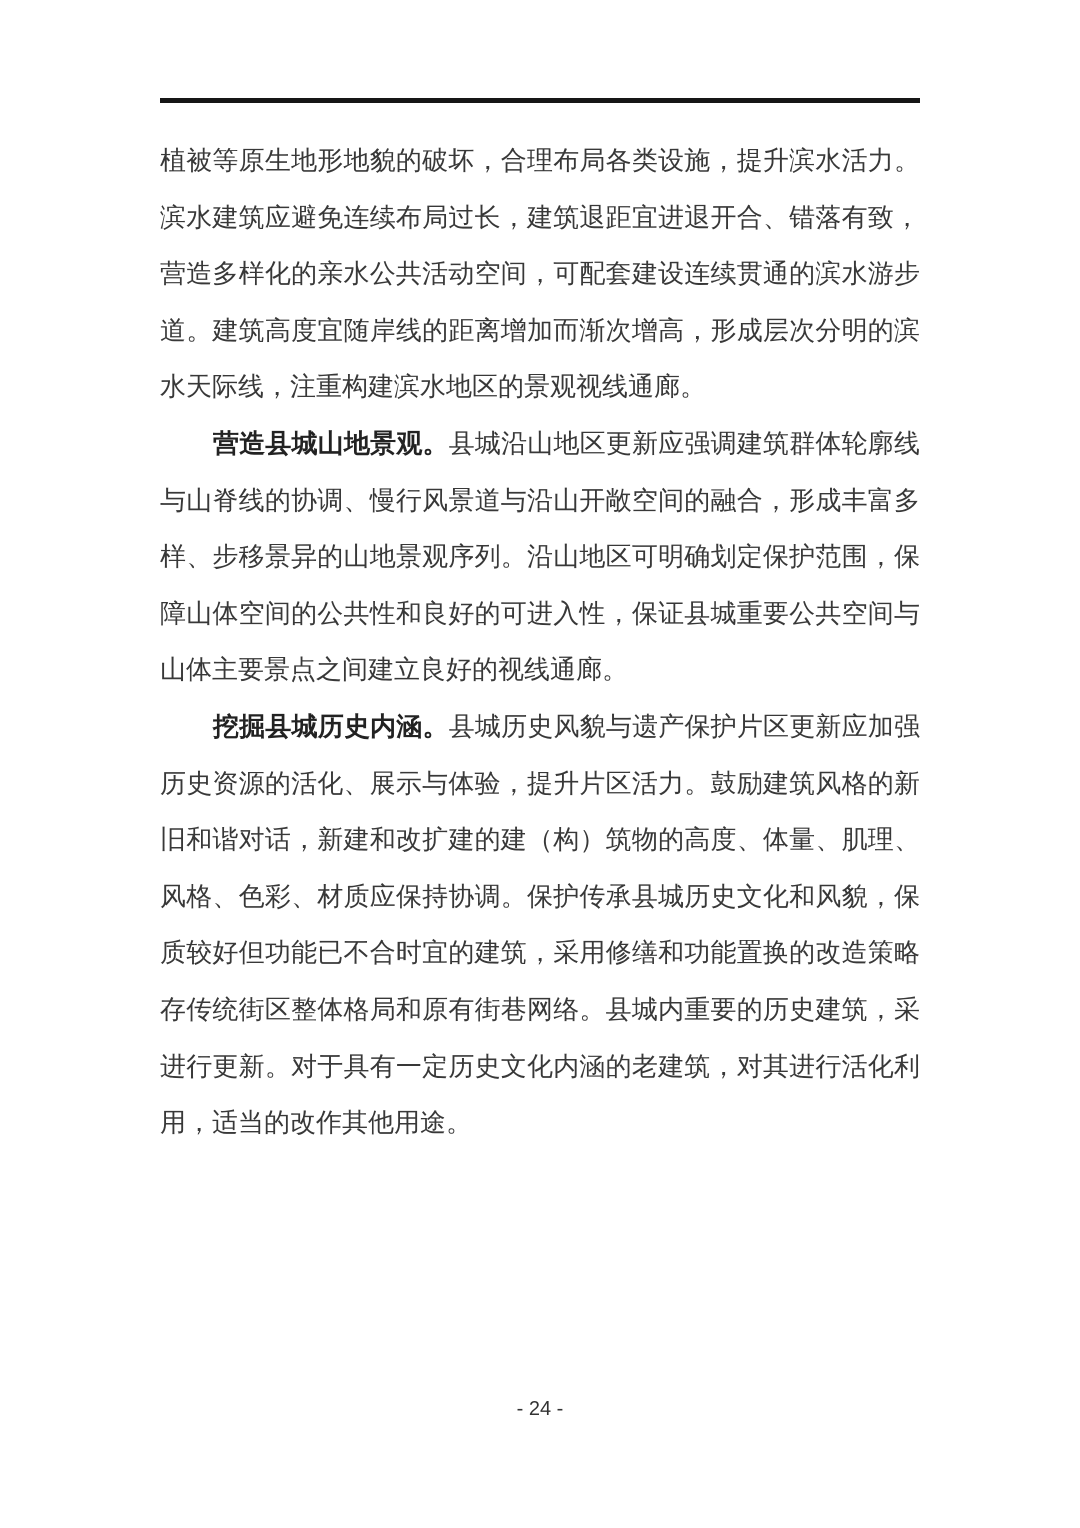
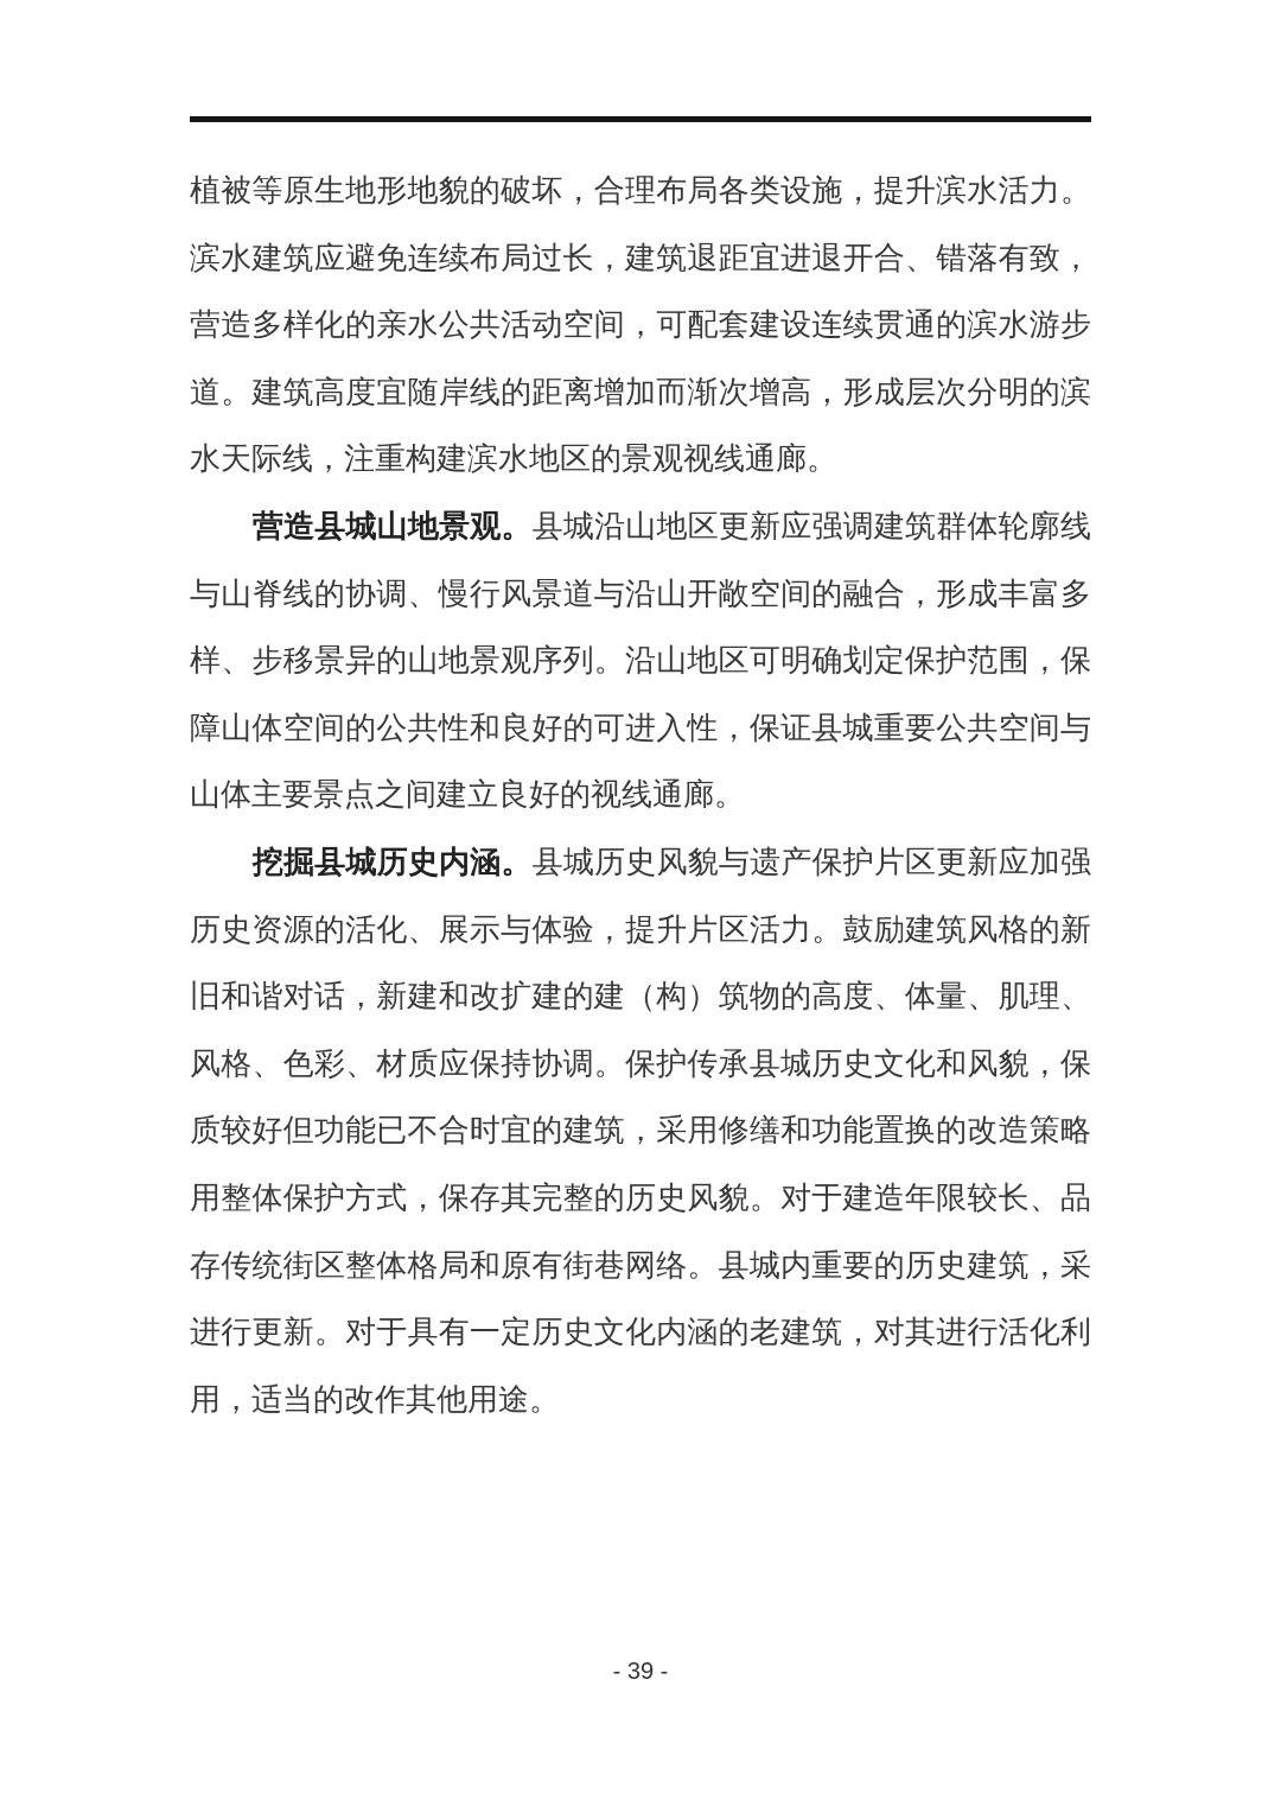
  植被等原生地形地貌的破坏，合理布局各类设施，提升滨水活力。
  滨水建筑应避免连续布局过长，建筑退距宜进退开合、错落有致，
  营造多样化的亲水公共活动空间，可配套建设连续贯通的滨水游步
  道。建筑高度宜随岸线的距离增加而渐次增高，形成层次分明的滨
  水天际线，注重构建滨水地区的景观视线通廊。
  营造县城山地景观。县城沿山地区更新应强调建筑群体轮廓线
  与山脊线的协调、慢行风景道与沿山开敞空间的融合，形成丰富多
  样、步移景异的山地景观序列。沿山地区可明确划定保护范围，保
  障山体空间的公共性和良好的可进入性，保证县城重要公共空间与
  山体主要景点之间建立良好的视线通廊。
  挖掘县城历史内涵。县城历史风貌与遗产保护片区更新应加强
  历史资源的活化、展示与体验，提升片区活力。鼓励建筑风格的新
  旧和谐对话，新建和改扩建的建（构）筑物的高度、体量、肌理、
  风格、色彩、材质应保持协调。保护传承县城历史文化和风貌，保
  质较好但功能已不合时宜的建筑，采用修缮和功能置换的改造策略
+ 用整体保护方式，保存其完整的历史风貌。对于建造年限较长、品
  存传统街区整体格局和原有街巷网络。县城内重要的历史建筑，采
  进行更新。对于具有一定历史文化内涵的老建筑，对其进行活化利
  用，适当的改作其他用途。
- - 24 -
+ - 39 -
